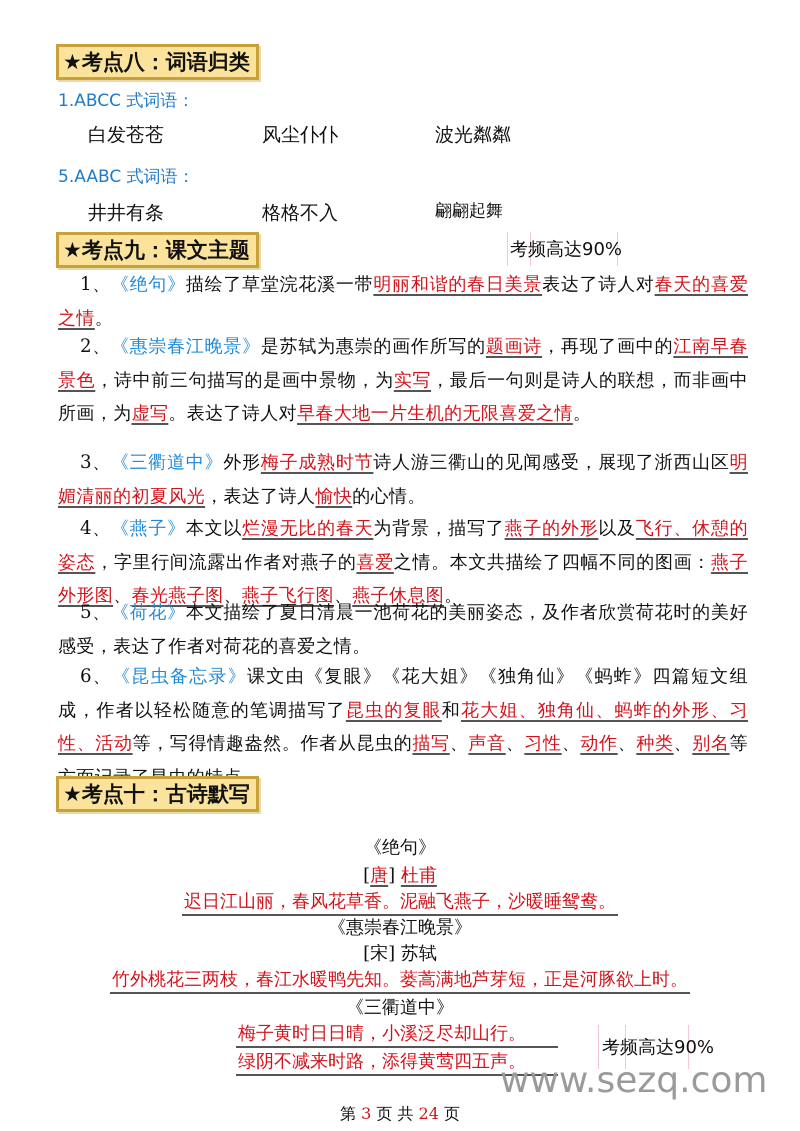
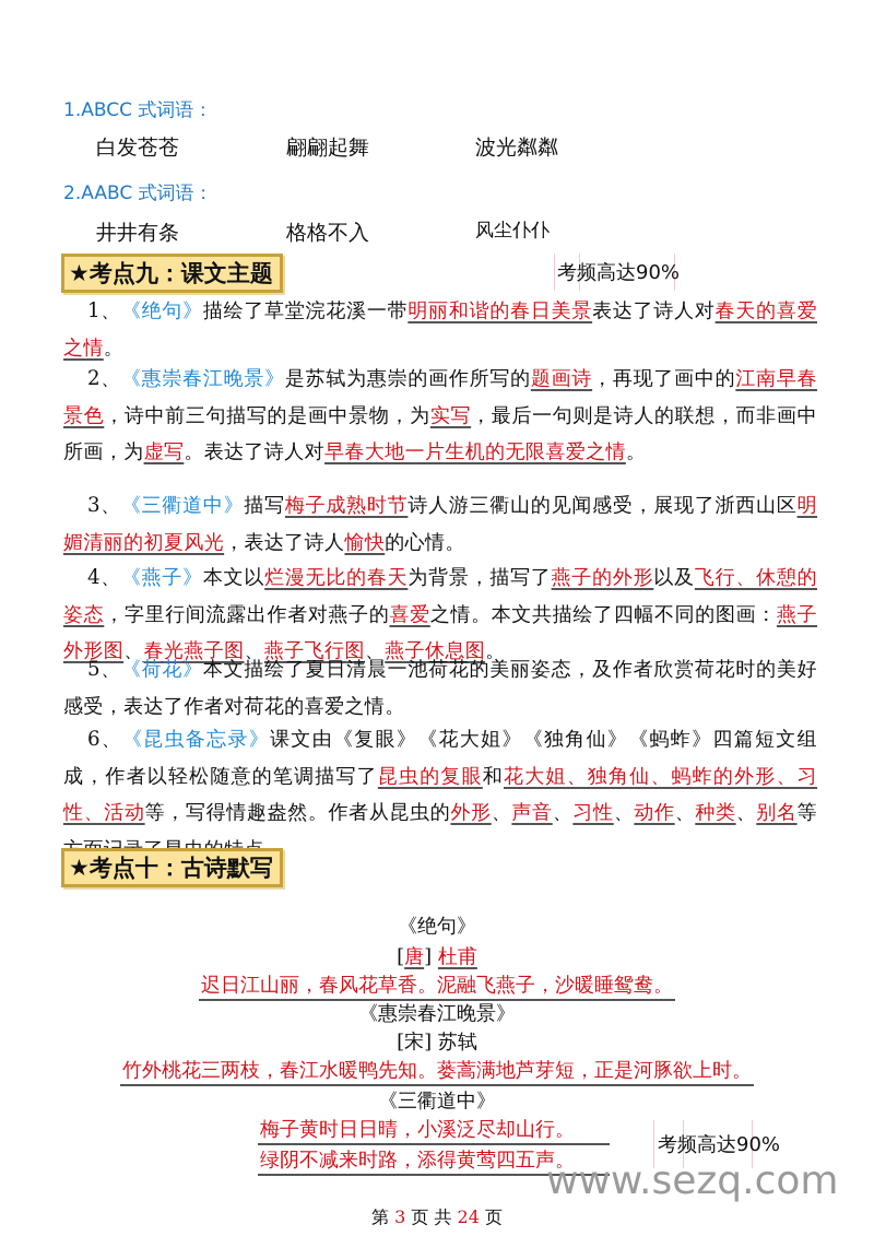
- ★考点八：词语归类
  1.ABCC 式词语：
  白发苍苍
- 风尘仆仆
+ 翩翩起舞
  波光粼粼
- 5.AABC 式词语：
+ 2.AABC 式词语：
  井井有条
  格格不入
- 翩翩起舞
+ 风尘仆仆
  ★考点九：课文主题
  考频高达90%
  1、《绝句》描绘了草堂浣花溪一带明丽和谐的春日美景表达了诗人对春天的喜爱之情。
  2、《惠崇春江晚景》是苏轼为惠崇的画作所写的题画诗，再现了画中的江南早春景色，诗中前三句描写的是画中景物，为实写，最后一句则是诗人的联想，而非画中所画，为虚写。表达了诗人对早春大地一片生机的无限喜爱之情。
- 3、《三衢道中》外形梅子成熟时节诗人游三衢山的见闻感受，展现了浙西山区明媚清丽的初夏风光，表达了诗人愉快的心情。
+ 3、《三衢道中》描写梅子成熟时节诗人游三衢山的见闻感受，展现了浙西山区明媚清丽的初夏风光，表达了诗人愉快的心情。
  4、《燕子》本文以烂漫无比的春天为背景，描写了燕子的外形以及飞行、休憩的姿态，字里行间流露出作者对燕子的喜爱之情。本文共描绘了四幅不同的图画：燕子外形图、春光燕子图、燕子飞行图、燕子休息图。
  5、《荷花》本文描绘了夏日清晨一池荷花的美丽姿态，及作者欣赏荷花时的美好感受，表达了作者对荷花的喜爱之情。
- 6、《昆虫备忘录》课文由《复眼》《花大姐》《独角仙》《蚂蚱》四篇短文组成，作者以轻松随意的笔调描写了昆虫的复眼和花大姐、独角仙、蚂蚱的外形、习性、活动等，写得情趣盎然。作者从昆虫的描写、声音、习性、动作、种类、别名等
+ 6、《昆虫备忘录》课文由《复眼》《花大姐》《独角仙》《蚂蚱》四篇短文组成，作者以轻松随意的笔调描写了昆虫的复眼和花大姐、独角仙、蚂蚱的外形、习性、活动等，写得情趣盎然。作者从昆虫的外形、声音、习性、动作、种类、别名等
  ★考点十：古诗默写
  《绝句》
  [唐] 杜甫
  迟日江山丽，春风花草香。泥融飞燕子，沙暖睡鸳鸯。
  《惠崇春江晚景》
  [宋] 苏轼
  竹外桃花三两枝，春江水暖鸭先知。蒌蒿满地芦芽短，正是河豚欲上时。
  《三衢道中》
  梅子黄时日日晴，小溪泛尽却山行。
  绿阴不减来时路，添得黄莺四五声。
  考频高达90%
  www.sezq.com
  第 3 页 共 24 页
